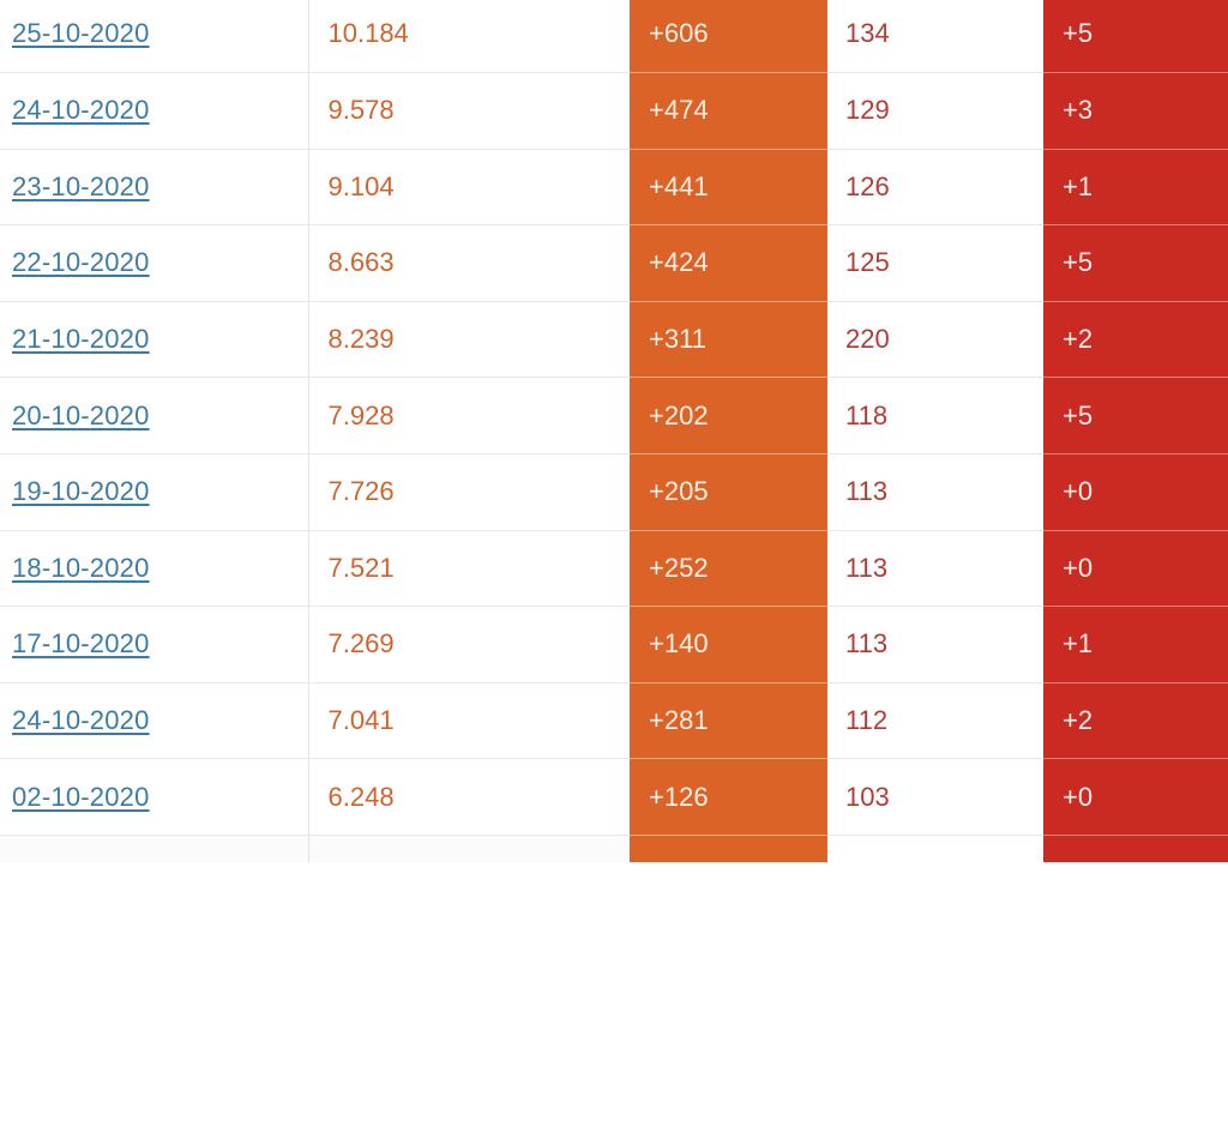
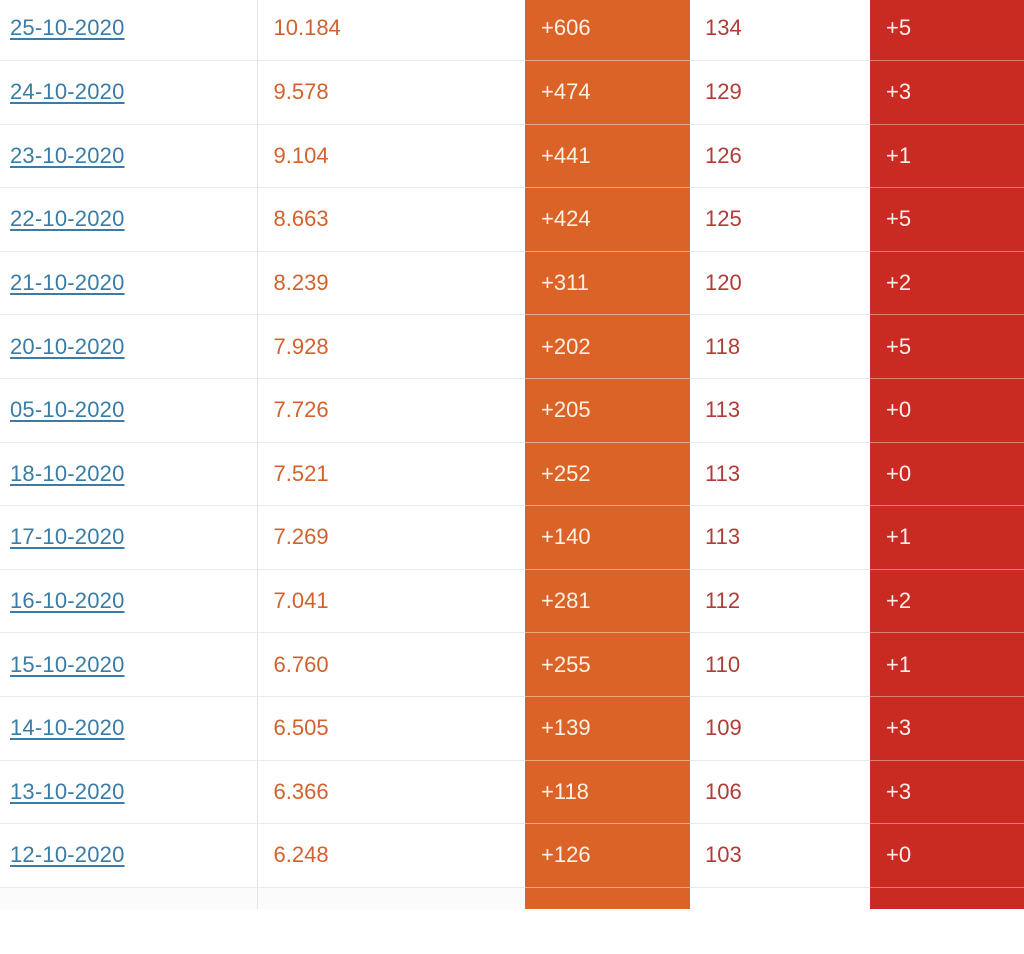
  25-10-2020	10.184	+606	134	+5
  24-10-2020	9.578	+474	129	+3
  23-10-2020	9.104	+441	126	+1
  22-10-2020	8.663	+424	125	+5
- 21-10-2020	8.239	+311	220	+2
+ 21-10-2020	8.239	+311	120	+2
  20-10-2020	7.928	+202	118	+5
- 19-10-2020	7.726	+205	113	+0
+ 05-10-2020	7.726	+205	113	+0
  18-10-2020	7.521	+252	113	+0
  17-10-2020	7.269	+140	113	+1
- 24-10-2020	7.041	+281	112	+2
+ 16-10-2020	7.041	+281	112	+2
+ 15-10-2020	6.760	+255	110	+1
+ 14-10-2020	6.505	+139	109	+3
+ 13-10-2020	6.366	+118	106	+3
- 02-10-2020	6.248	+126	103	+0
+ 12-10-2020	6.248	+126	103	+0
